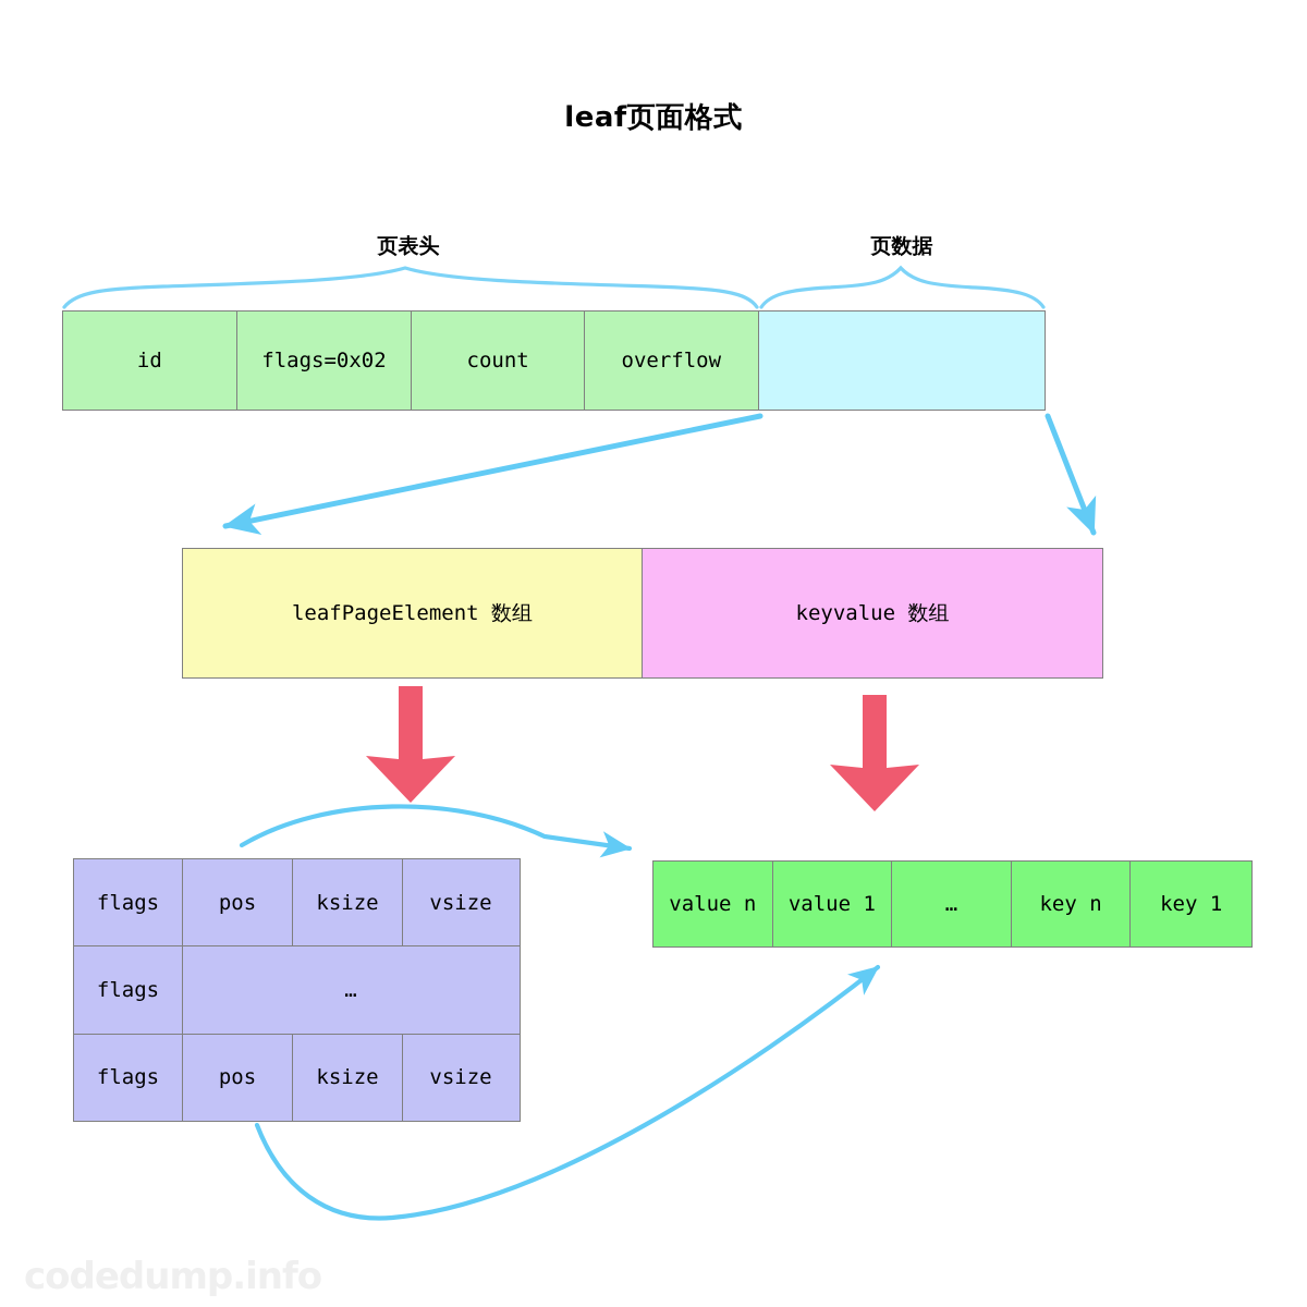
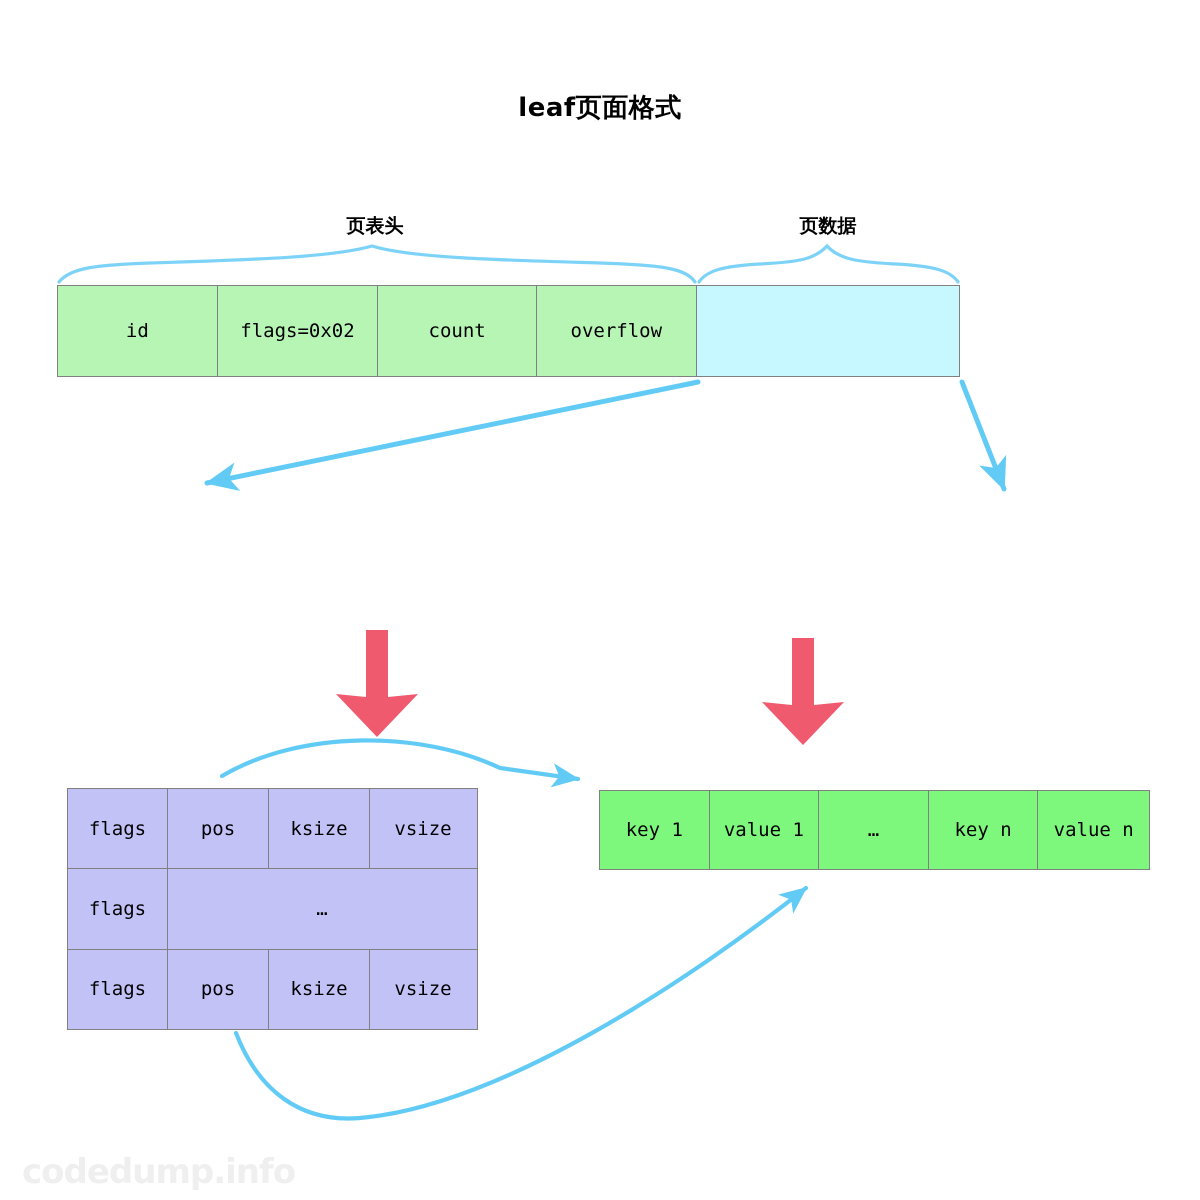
  leaf页面格式
  页表头
  页数据
  id
  flags=0x02
  count
  overflow
- leafPageElement 数组
- keyvalue 数组
  flags
  pos
  ksize
  vsize
  flags
  …
  flags
  pos
  ksize
  vsize
- value n
+ key 1
  value 1
  …
  key n
- key 1
+ value n
